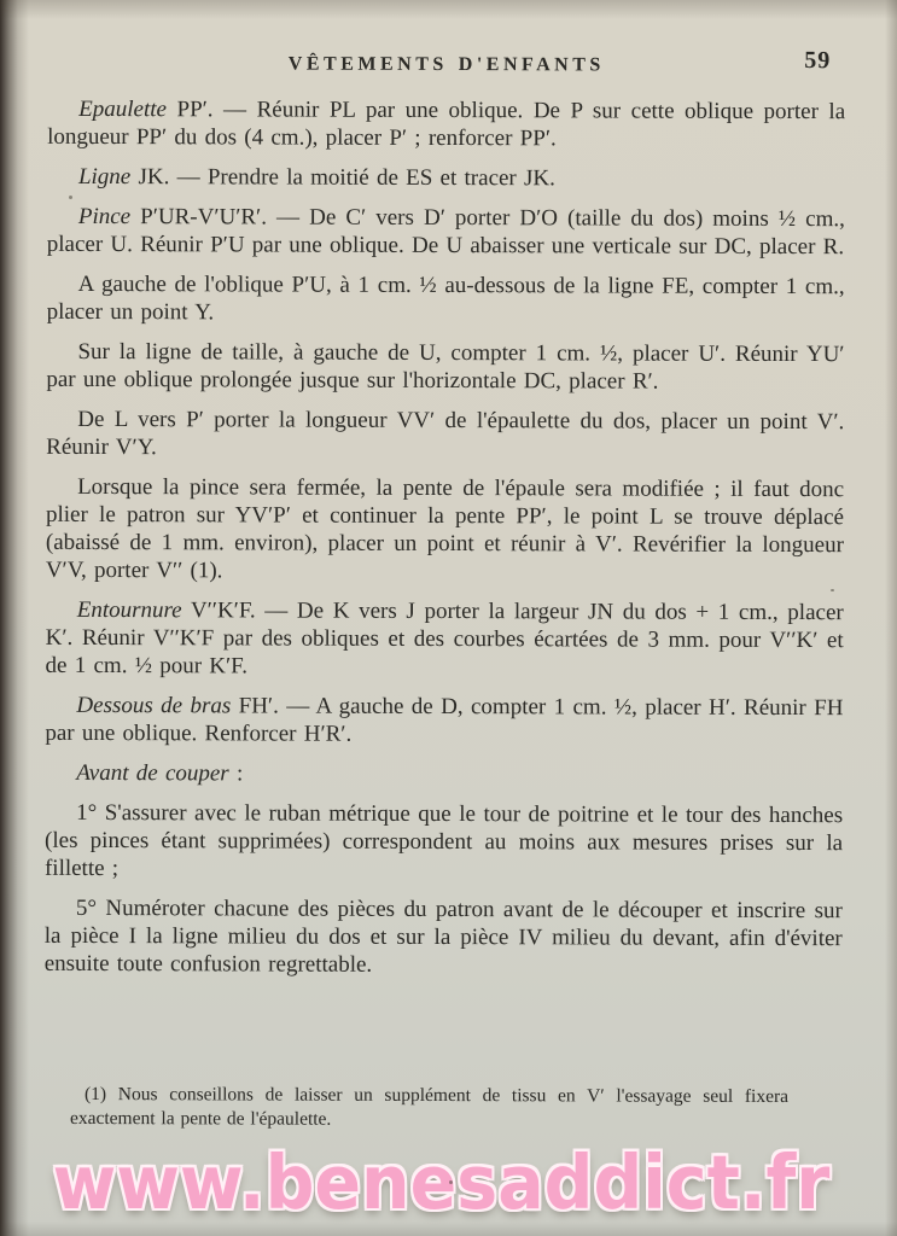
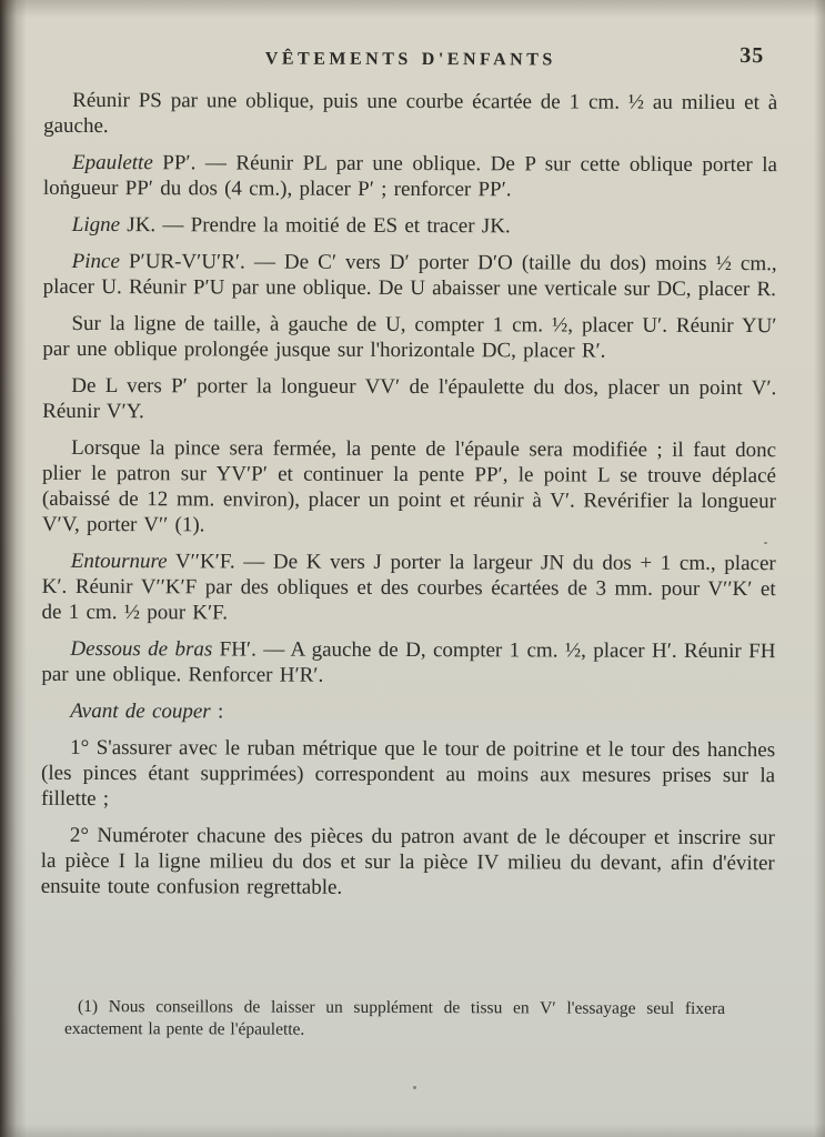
  VÊTEMENTS D'ENFANTS
- 59
+ 35
+ Réunir PS par une oblique, puis une courbe écartée de 1 cm. ½ au milieu et à gauche.
  Epaulette PP′. — Réunir PL par une oblique. De P sur cette oblique porter la longueur PP′ du dos (4 cm.), placer P′ ; renforcer PP′.
  Ligne JK. — Prendre la moitié de ES et tracer JK.
  Pince P′UR-V′U′R′. — De C′ vers D′ porter D′O (taille du dos) moins ½ cm., placer U. Réunir P′U par une oblique. De U abaisser une verticale sur DC, placer R.
- A gauche de l'oblique P′U, à 1 cm. ½ au-dessous de la ligne FE, compter 1 cm., placer un point Y.
  Sur la ligne de taille, à gauche de U, compter 1 cm. ½, placer U′. Réunir YU′ par une oblique prolongée jusque sur l'horizontale DC, placer R′.
  De L vers P′ porter la longueur VV′ de l'épaulette du dos, placer un point V′. Réunir V′Y.
- Lorsque la pince sera fermée, la pente de l'épaule sera modifiée ; il faut donc plier le patron sur YV′P′ et continuer la pente PP′, le point L se trouve déplacé (abaissé de 1 mm. environ), placer un point et réunir à V′. Revérifier la longueur V′V, porter V′′ (1).
+ Lorsque la pince sera fermée, la pente de l'épaule sera modifiée ; il faut donc plier le patron sur YV′P′ et continuer la pente PP′, le point L se trouve déplacé (abaissé de 12 mm. environ), placer un point et réunir à V′. Revérifier la longueur V′V, porter V′′ (1).
  Entournure V′′K′F. — De K vers J porter la largeur JN du dos + 1 cm., placer K′. Réunir V′′K′F par des obliques et des courbes écartées de 3 mm. pour V′′K′ et de 1 cm. ½ pour K′F.
  Dessous de bras FH′. — A gauche de D, compter 1 cm. ½, placer H′. Réunir FH par une oblique. Renforcer H′R′.
  Avant de couper :
  1° S'assurer avec le ruban métrique que le tour de poitrine et le tour des hanches (les pinces étant supprimées) correspondent au moins aux mesures prises sur la fillette ;
- 5° Numéroter chacune des pièces du patron avant de le découper et inscrire sur la pièce I la ligne milieu du dos et sur la pièce IV milieu du devant, afin d'éviter ensuite toute confusion regrettable.
+ 2° Numéroter chacune des pièces du patron avant de le découper et inscrire sur la pièce I la ligne milieu du dos et sur la pièce IV milieu du devant, afin d'éviter ensuite toute confusion regrettable.
  (1) Nous conseillons de laisser un supplément de tissu en V′ l'essayage seul fixera exactement la pente de l'épaulette.
- www.benesaddict.fr
